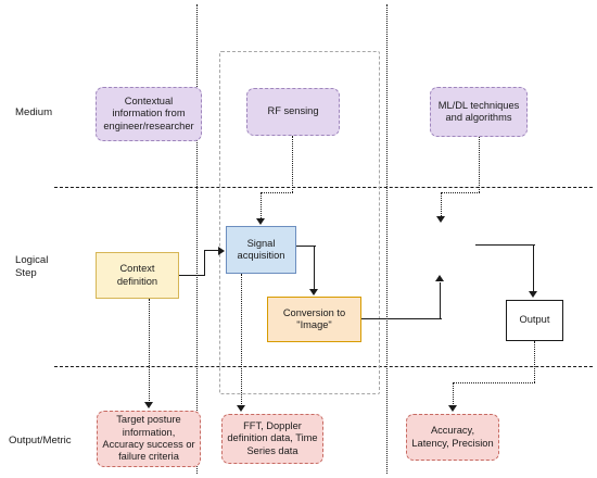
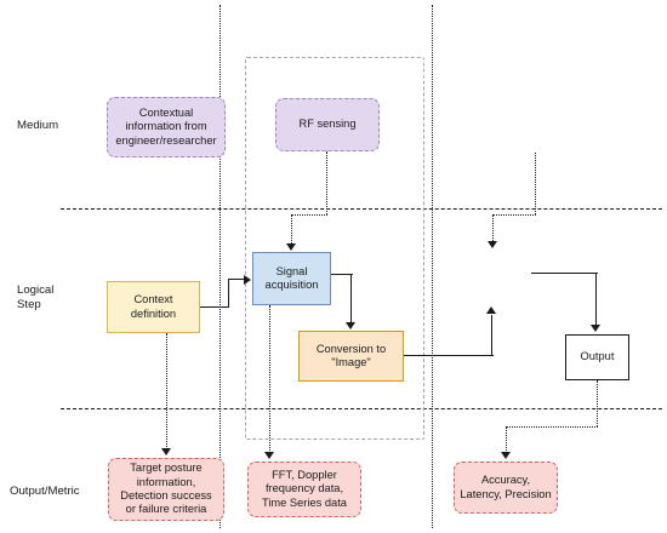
  Medium
  Logical
  Step
  Output/Metric
  Contextual information from engineer/researcher
  RF sensing
- ML/DL techniques and algorithms
  Context definition
  Signal acquisition
  Conversion to "Image"
  Output
- Target posture information, Accuracy success or failure criteria
+ Target posture information, Detection success or failure criteria
- FFT, Doppler definition data, Time Series data
+ FFT, Doppler frequency data, Time Series data
  Accuracy, Latency, Precision
